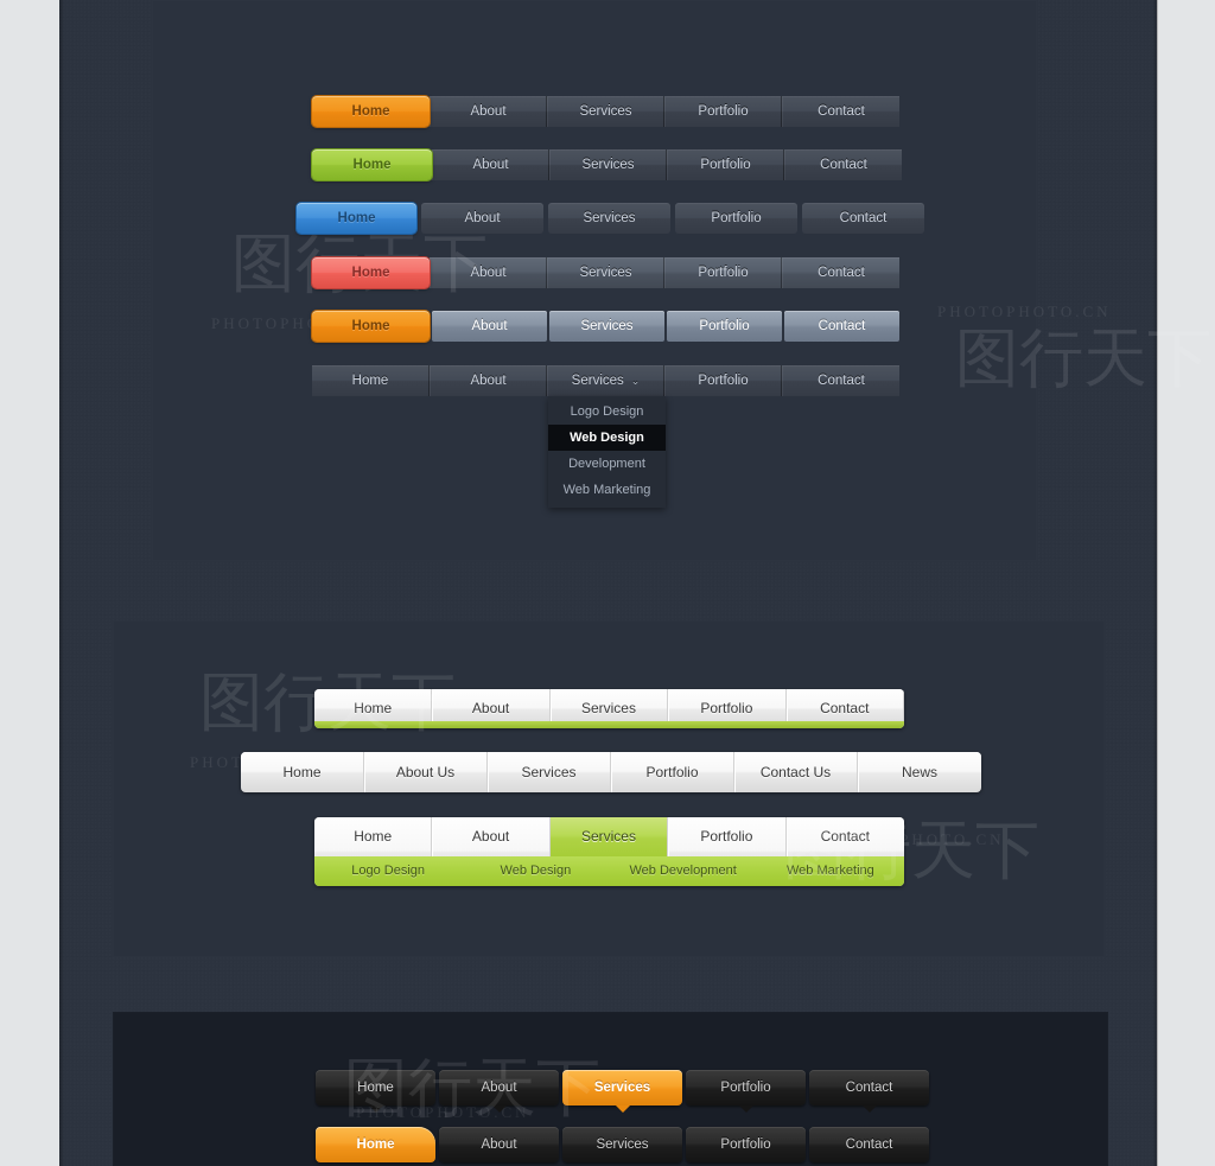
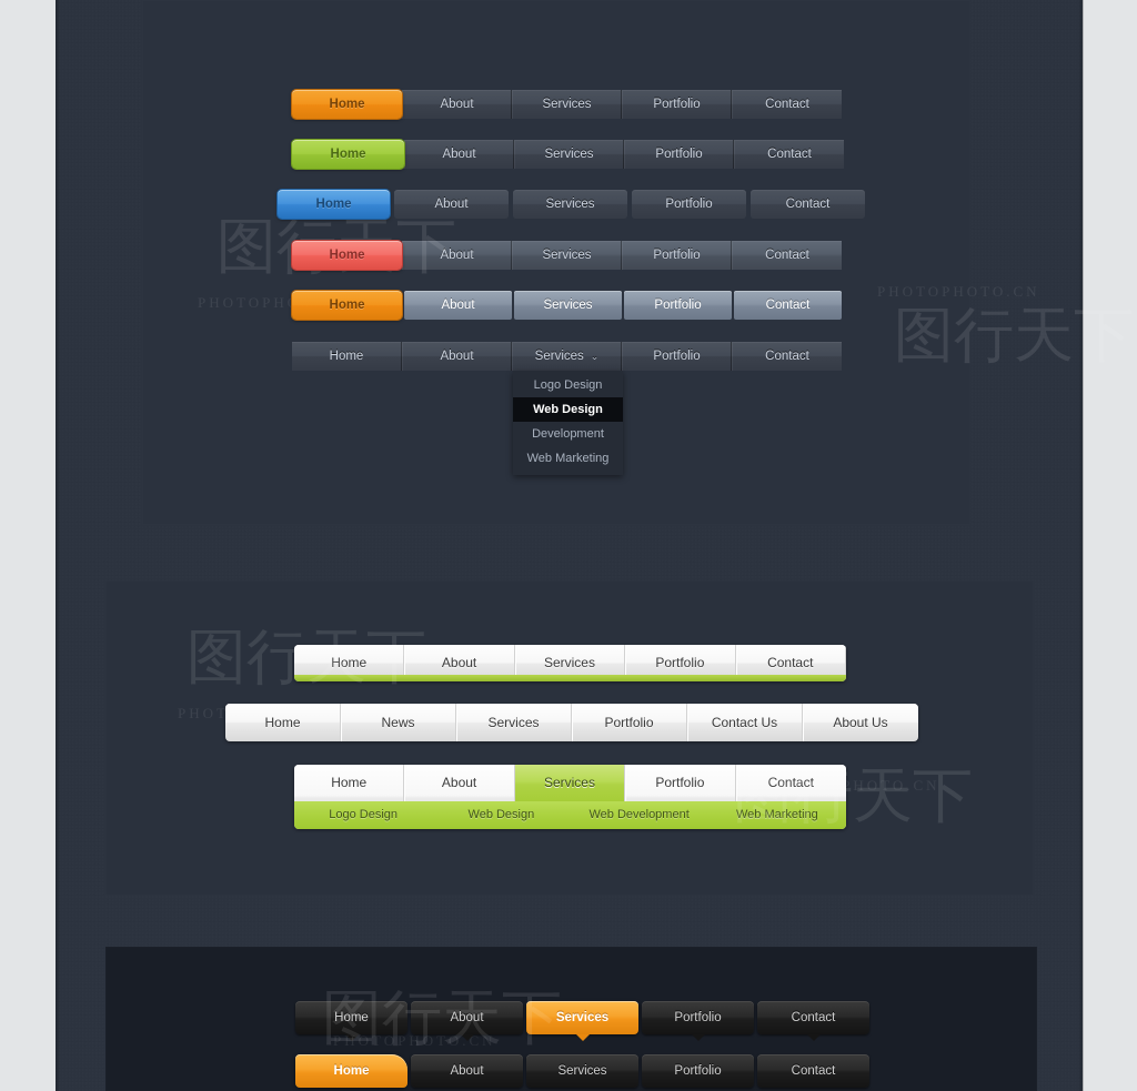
  Home
  About
  Services
  Portfolio
  Contact
  Home
  About
  Services
  Portfolio
  Contact
  Home
  About
  Services
  Portfolio
  Contact
  Home
  About
  Services
  Portfolio
  Contact
  Home
  About
  Services
  Portfolio
  Contact
  Home
  About
  Services ⌄
  Portfolio
  Contact
  Logo Design
  Web Design
  Development
  Web Marketing
  Home
  About
  Services
  Portfolio
  Contact
  Home
- About Us
+ News
  Services
  Portfolio
  Contact Us
- News
+ About Us
  Home
  About
  Services
  Portfolio
  Contact
  Logo Design
  Web Design
  Web Development
  Web Marketing
  Home
  About
  Services
  Portfolio
  Contact
  Home
  About
  Services
  Portfolio
  Contact
  图行天下
  图行天下
  PHOTOPHOTO.CN
  图行天下
  PHOTOPHOTO.CN
  图行天下
  PHOTOPHOTO.CN
